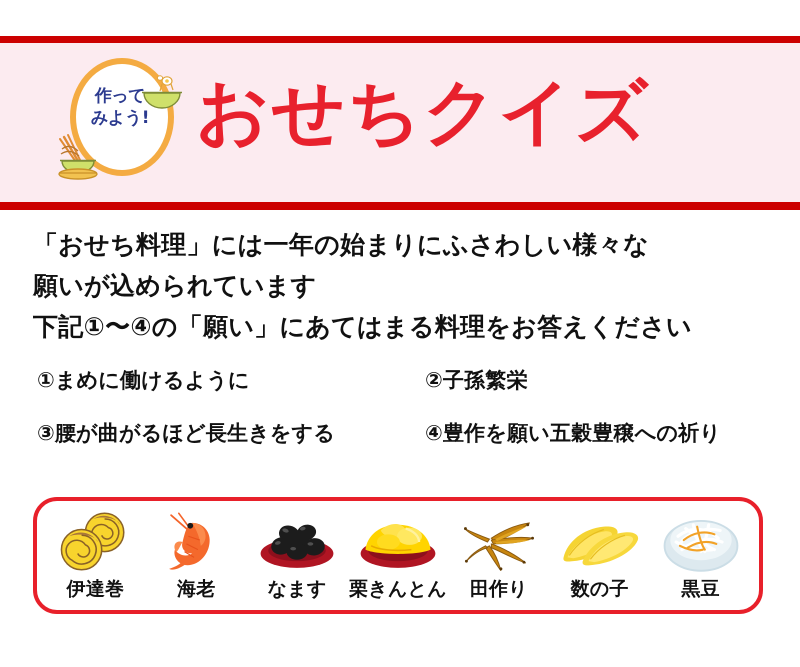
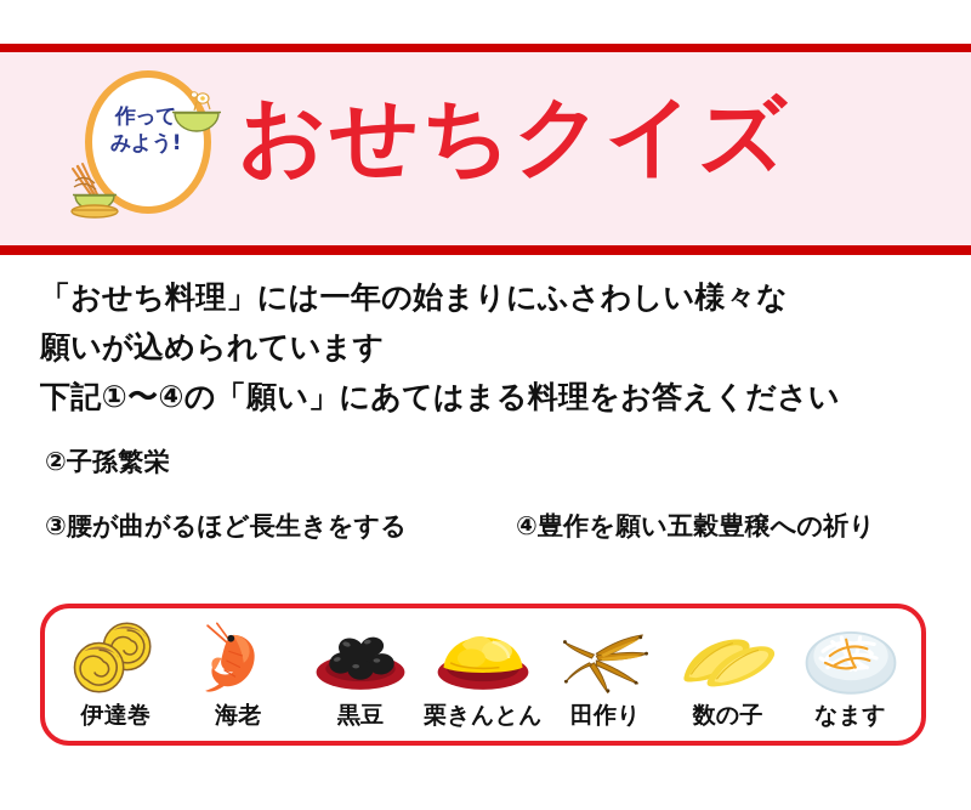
  作って
  みよう!
  おせちクイズ
  「おせち料理」には一年の始まりにふさわしい様々な
  願いが込められています
  下記①〜④の「願い」にあてはまる料理をお答えください
- ①まめに働けるように
  ②子孫繁栄
  ③腰が曲がるほど長生きをする
  ④豊作を願い五穀豊穣への祈り
  伊達巻
  海老
- なます
+ 黒豆
  栗きんとん
  田作り
  数の子
- 黒豆
+ なます
